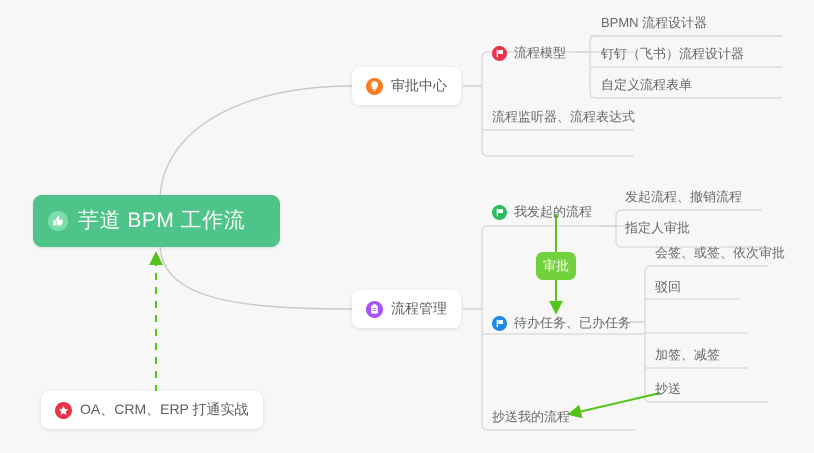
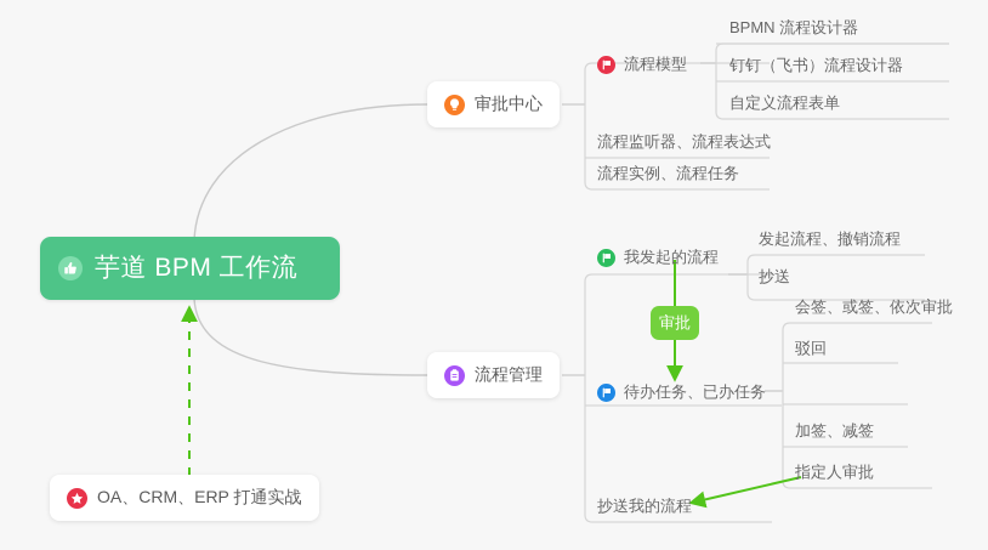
  芋道 BPM 工作流
  审批中心
  流程模型
  BPMN 流程设计器
  钉钉（飞书）流程设计器
  自定义流程表单
  流程监听器、流程表达式
+ 流程实例、流程任务
  流程管理
  我发起的流程
  发起流程、撤销流程
- 指定人审批
+ 抄送
  待办任务、已办任务
  会签、或签、依次审批
  驳回
  加签、减签
- 抄送
+ 指定人审批
  抄送我的流程
  审批
  OA、CRM、ERP 打通实战
